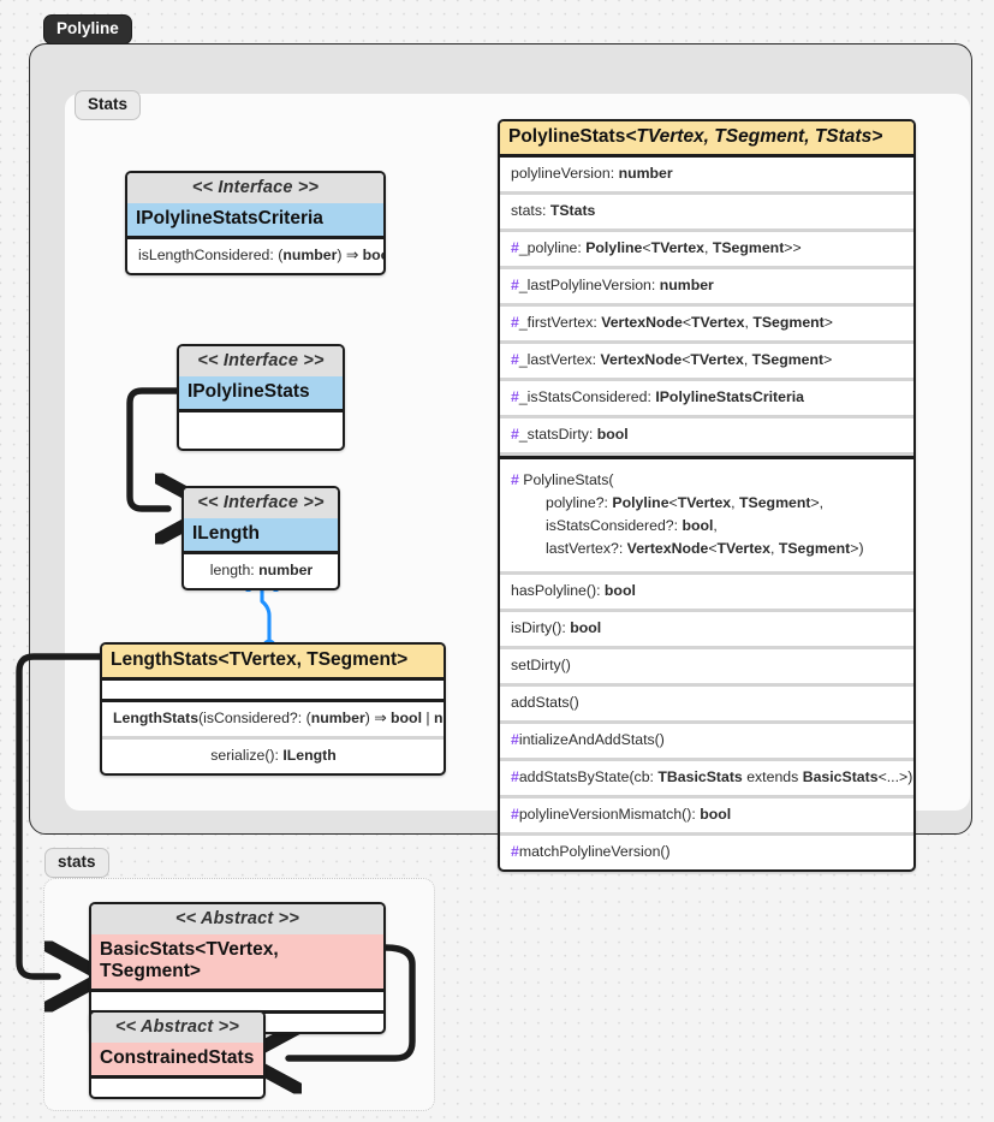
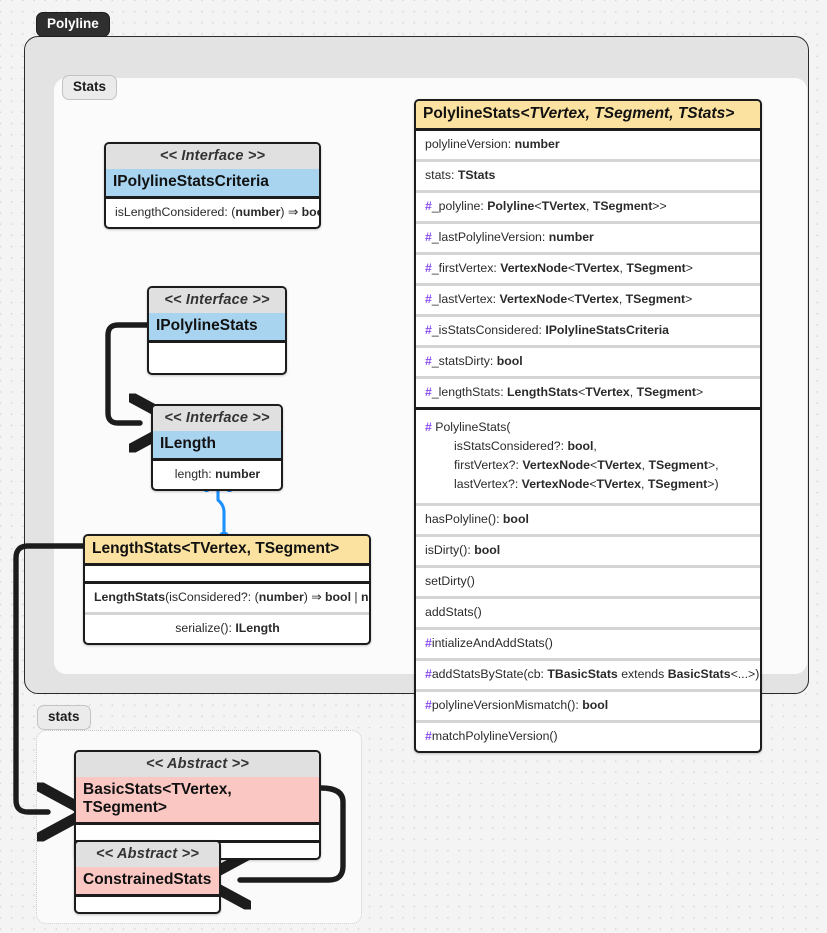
  Polyline
  Stats
  stats
  << Interface >>
  IPolylineStatsCriteria
  isLengthConsidered: (number) ⇒ bo
  << Interface >>
  IPolylineStats
  << Interface >>
  ILength
  length: number
  LengthStats<TVertex, TSegment>
  LengthStats(isConsidered?: (number) ⇒ bool | n
  serialize(): ILength
  PolylineStats<TVertex, TSegment, TStats>
  polylineVersion: number
  stats: TStats
  #_polyline: Polyline<TVertex, TSegment>>
  #_lastPolylineVersion: number
  #_firstVertex: VertexNode<TVertex, TSegment>
  #_lastVertex: VertexNode<TVertex, TSegment>
  #_isStatsConsidered: IPolylineStatsCriteria
  #_statsDirty: bool
+ #_lengthStats: LengthStats<TVertex, TSegment>
  # PolylineStats(
- polyline?: Polyline<TVertex, TSegment>,
  isStatsConsidered?: bool,
+ firstVertex?: VertexNode<TVertex, TSegment>,
  lastVertex?: VertexNode<TVertex, TSegment>)
  hasPolyline(): bool
  isDirty(): bool
  setDirty()
  addStats()
  #intializeAndAddStats()
  #addStatsByState(cb: TBasicStats extends BasicStats<...>)
  #polylineVersionMismatch(): bool
  #matchPolylineVersion()
  << Abstract >>
  BasicStats<TVertex, TSegment>
  << Abstract >>
  ConstrainedStats
